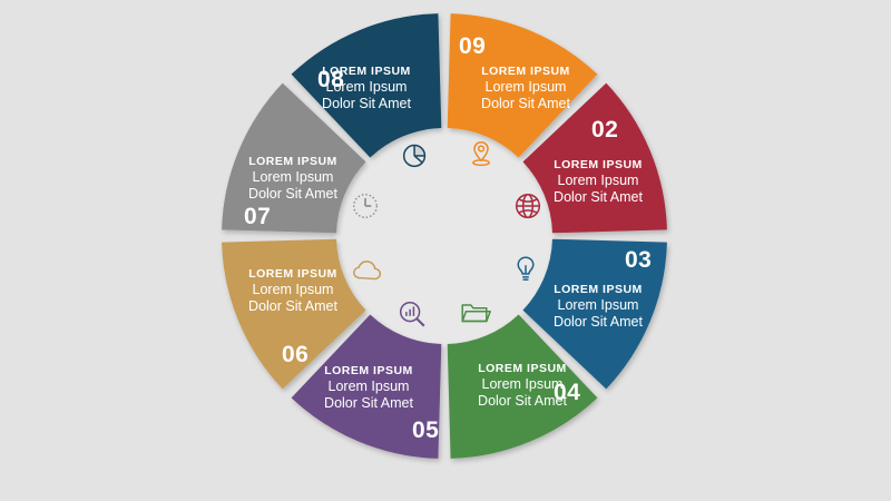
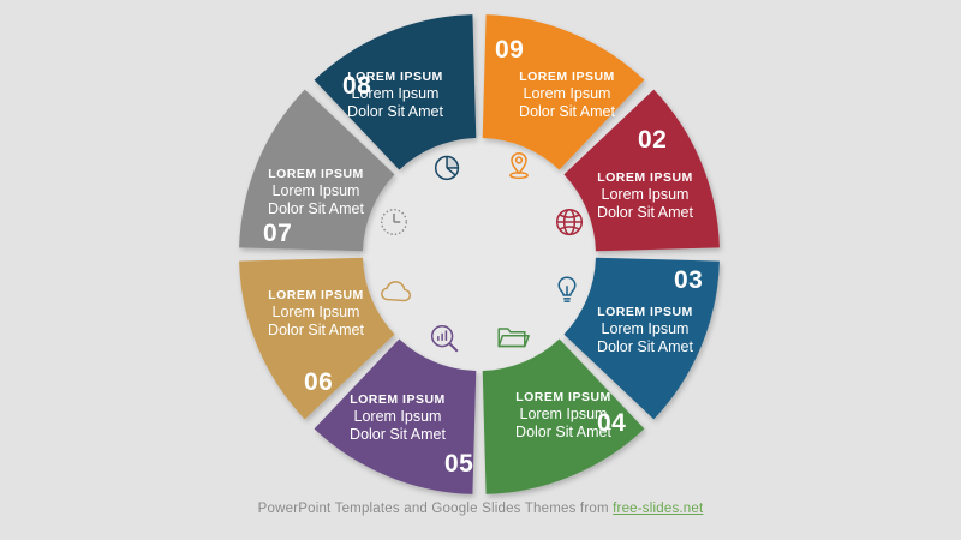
  LOREM IPSUM
  Lorem Ipsum
  Dolor Sit Amet
  09
  LOREM IPSUM
  Lorem Ipsum
  Dolor Sit Amet
  02
  LOREM IPSUM
  Lorem Ipsum
  Dolor Sit Amet
  03
  LOREM IPSUM
  Lorem Ipsum
  Dolor Sit Amet
  04
  LOREM IPSUM
  Lorem Ipsum
  Dolor Sit Amet
  05
  LOREM IPSUM
  Lorem Ipsum
  Dolor Sit Amet
  06
  LOREM IPSUM
  Lorem Ipsum
  Dolor Sit Amet
  07
  LOREM IPSUM
  Lorem Ipsum
  Dolor Sit Amet
  08
+ PowerPoint Templates and Google Slides Themes from free-slides.net
